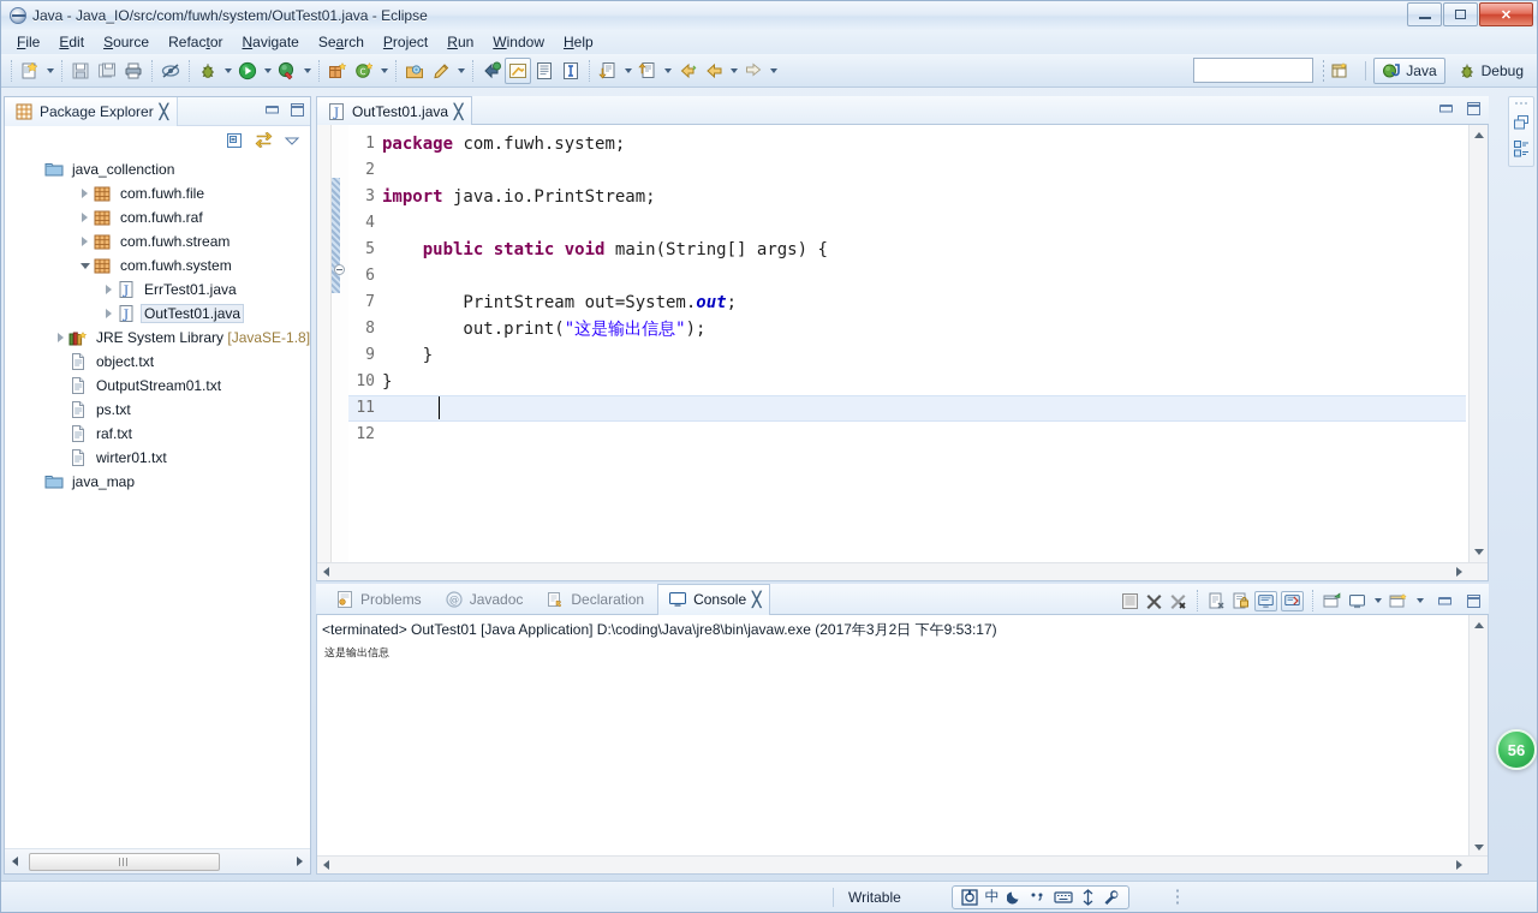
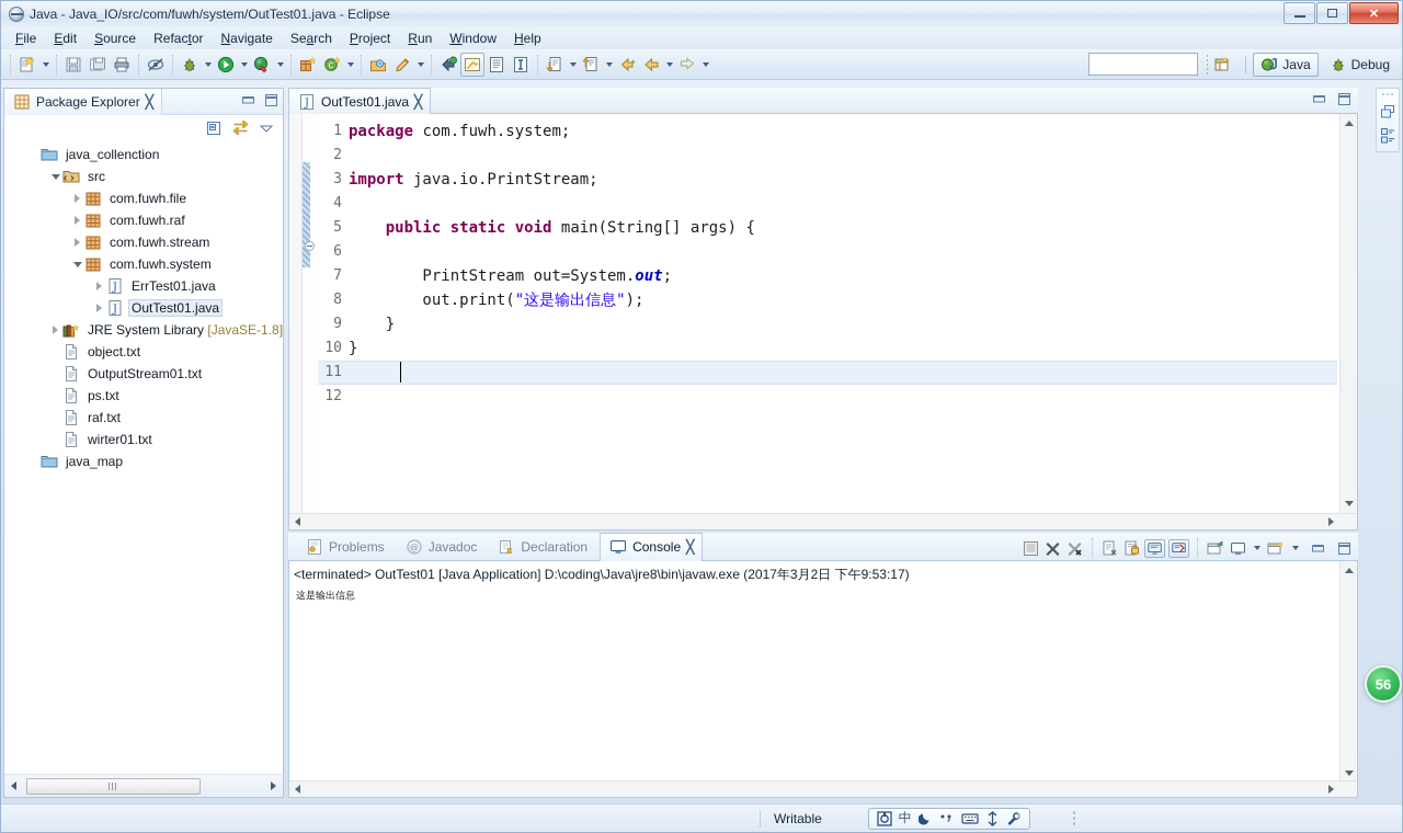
  Java - Java_IO/src/com/fuwh/system/OutTest01.java - Eclipse
  ✕
  File
  Edit
  Source
  Refactor
  Navigate
  Search
  Project
  Run
  Window
  Help
  C
  Java
  Debug
  Package Explorer
  ╳
  java_collenction
+ src
  com.fuwh.file
  com.fuwh.raf
  com.fuwh.stream
  com.fuwh.system
  J
  ErrTest01.java
  J
  OutTest01.java
  JRE System Library [JavaSE-1.8]
  object.txt
  OutputStream01.txt
  ps.txt
  raf.txt
  wirter01.txt
  java_map
  J
  OutTest01.java
  ╳
  1
  2
  3
  4
  5
  6
  7
  8
  9
  10
  11
  12
  package com.fuwh.system;
  import java.io.PrintStream;
  public static void main(String[] args) {
  PrintStream out=System.out;
  out.print("这是输出信息");
  }
  }
  Problems
  @
  Javadoc
  Declaration
  Console
  ╳
  <terminated> OutTest01 [Java Application] D:\coding\Java\jre8\bin\javaw.exe (2017年3月2日 下午9:53:17)
  这是输出信息
  56
  Writable
  中
